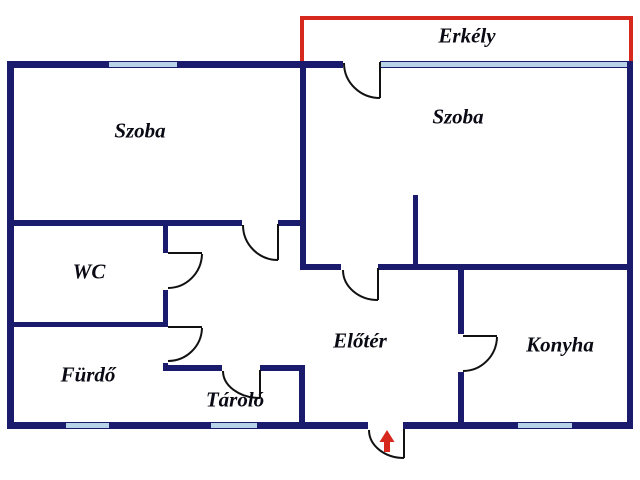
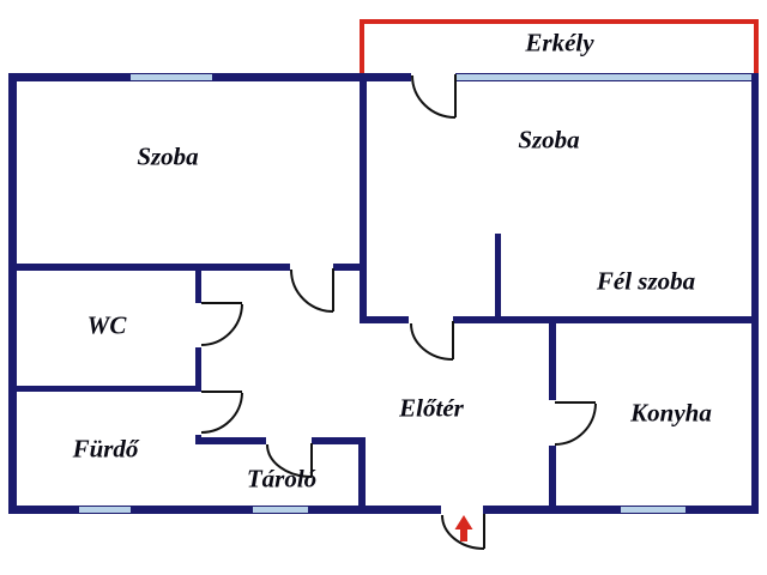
  Szoba
  Erkély
  Szoba
+ Fél szoba
  WC
  Előtér
  Konyha
  Fürdő
  Tároló
